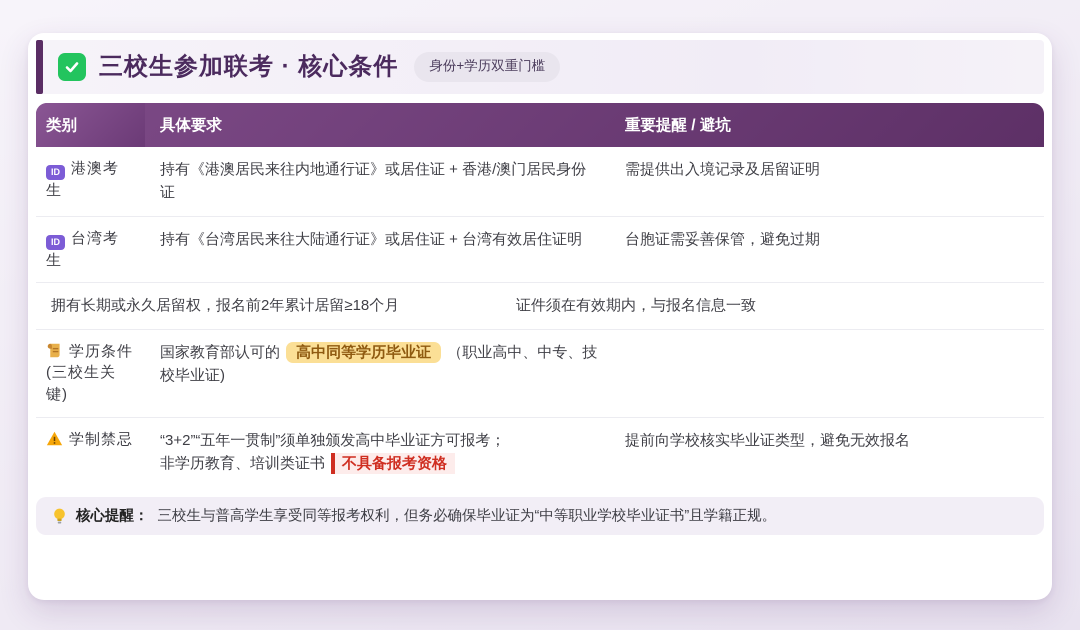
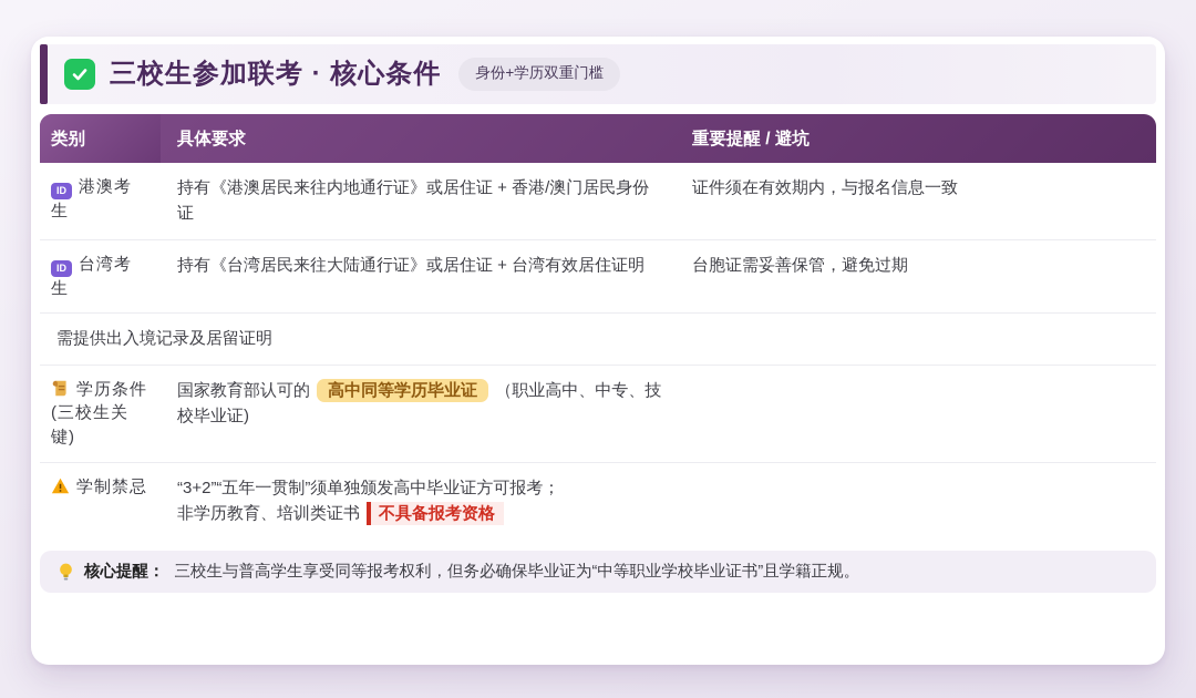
  三校生参加联考 · 核心条件
  身份+学历双重门槛
  类别
  具体要求
  重要提醒 / 避坑
  ID 港澳考生
  持有《港澳居民来往内地通行证》或居住证 + 香港/澳门居民身份证
- 需提供出入境记录及居留证明
+ 证件须在有效期内，与报名信息一致
  ID 台湾考生
  持有《台湾居民来往大陆通行证》或居住证 + 台湾有效居住证明
  台胞证需妥善保管，避免过期
- 拥有长期或永久居留权，报名前2年累计居留≥18个月
- 证件须在有效期内，与报名信息一致
+ 需提供出入境记录及居留证明
  学历条件
  (三校生关键)
  国家教育部认可的 高中同等学历毕业证 （职业高中、中专、技校毕业证)
  学制禁忌
  “3+2”“五年一贯制”须单独颁发高中毕业证方可报考；
  非学历教育、培训类证书 不具备报考资格
- 提前向学校核实毕业证类型，避免无效报名
  核心提醒：
  三校生与普高学生享受同等报考权利，但务必确保毕业证为“中等职业学校毕业证书”且学籍正规。
